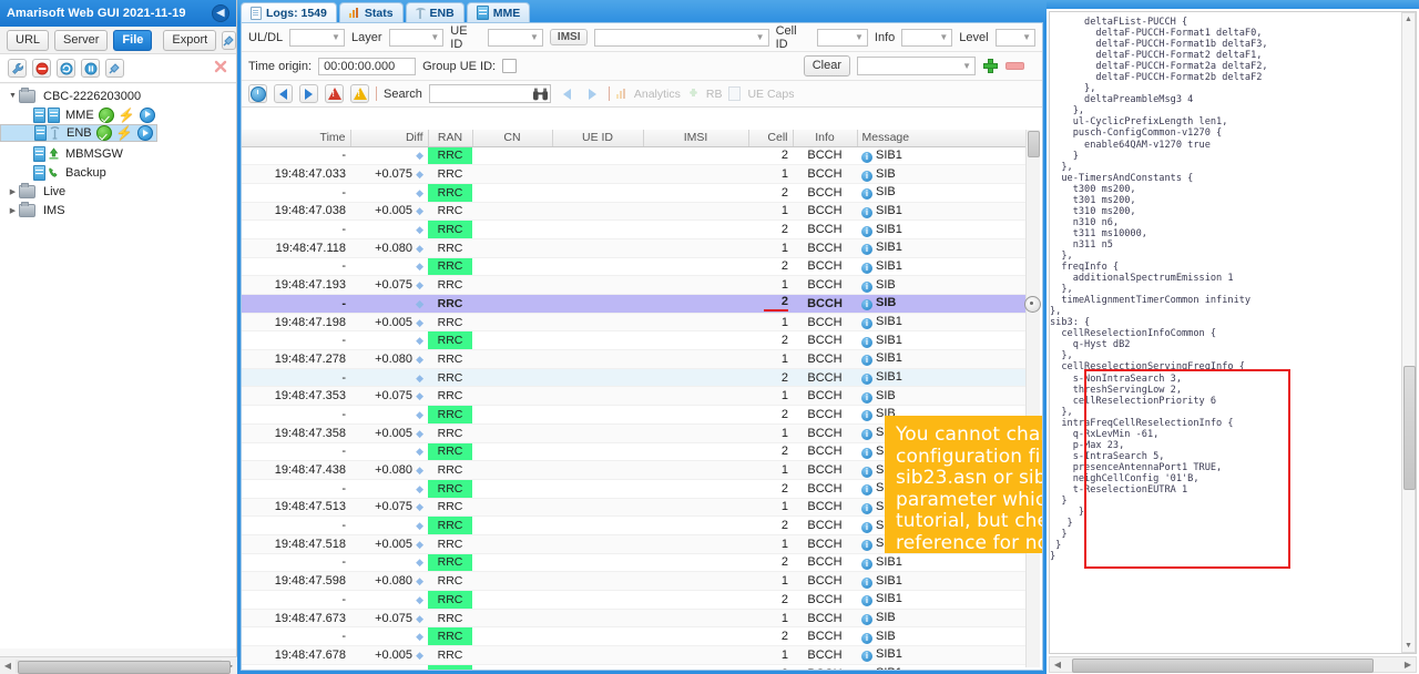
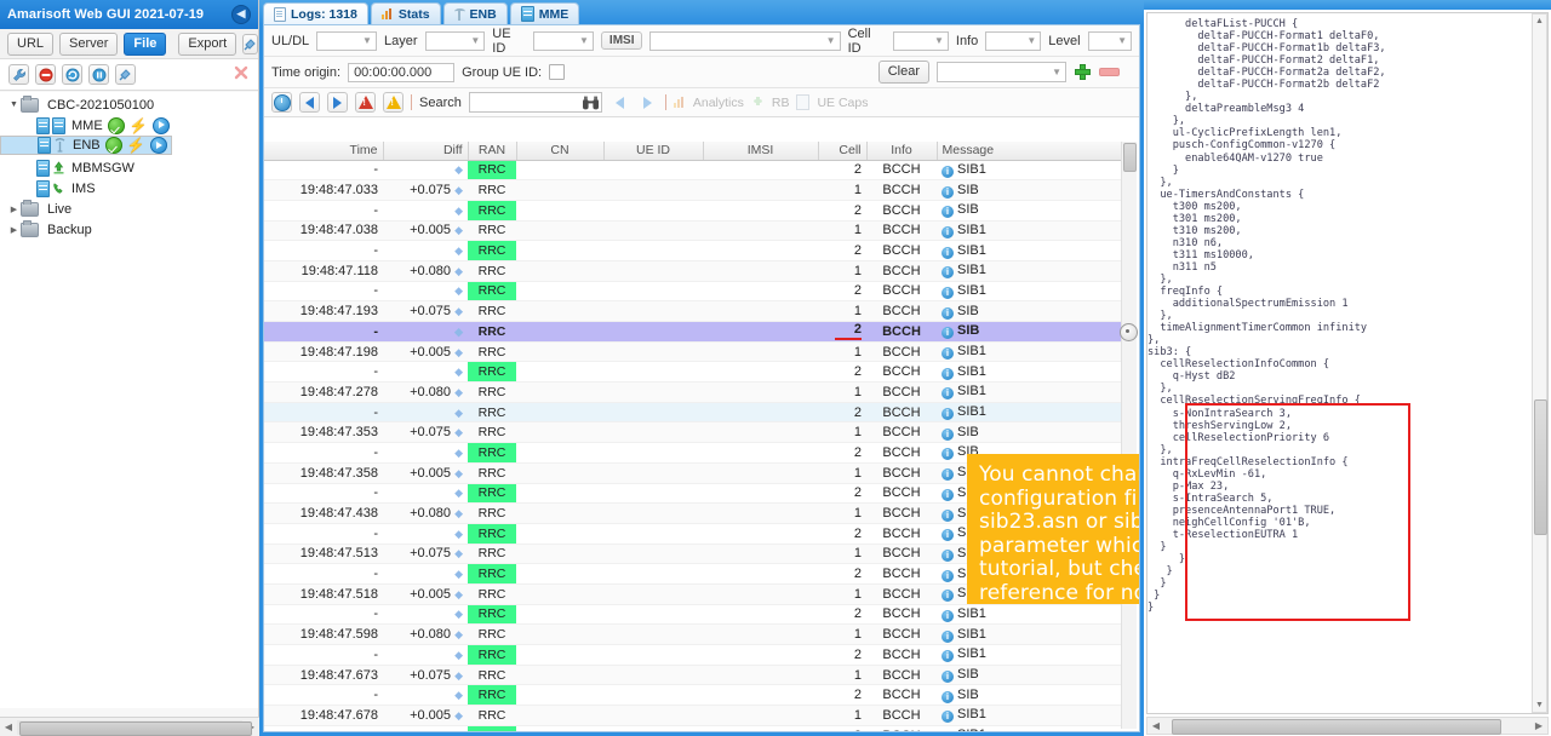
- Amarisoft Web GUI 2021-11-19
+ Amarisoft Web GUI 2021-07-19
  ◀
  URL
  Server
  File
  Export
- CBC-2226203000
+ CBC-2021050100
  MME
  ⚡
  ENB
  ⚡
  MBMSGW
- Backup
+ IMS
  Live
- IMS
+ Backup
  ◀
- Logs: 1549
+ Logs: 1318
  Stats
  ENB
  MME
  UL/DL
  ▼
  Layer
  ▼
  UE ID
  ▼
  IMSI
  ▼
  Cell ID
  ▼
  Info
  ▼
  Level
  ▼
  Time origin:
  00:00:00.000
  Group UE ID:
  Clear
  ▼
  Search
  Analytics
  RB
  UE Caps
  Time	Diff	RAN	CN	UE ID	IMSI	Cell	Info	Message
  -	◆	RRC				2	BCCH	i SIB1
  19:48:47.033	+0.075 ◆	RRC				1	BCCH	i SIB
  -	◆	RRC				2	BCCH	i SIB
  19:48:47.038	+0.005 ◆	RRC				1	BCCH	i SIB1
  -	◆	RRC				2	BCCH	i SIB1
  19:48:47.118	+0.080 ◆	RRC				1	BCCH	i SIB1
  -	◆	RRC				2	BCCH	i SIB1
  19:48:47.193	+0.075 ◆	RRC				1	BCCH	i SIB
  -	◆	RRC				2	BCCH	i SIB
  19:48:47.198	+0.005 ◆	RRC				1	BCCH	i SIB1
  -	◆	RRC				2	BCCH	i SIB1
  19:48:47.278	+0.080 ◆	RRC				1	BCCH	i SIB1
  -	◆	RRC				2	BCCH	i SIB1
  19:48:47.353	+0.075 ◆	RRC				1	BCCH	i SIB
  -	◆	RRC				2	BCCH	i SIB
  19:48:47.358	+0.005 ◆	RRC				1	BCCH	i S
  -	◆	RRC				2	BCCH	i S
  19:48:47.438	+0.080 ◆	RRC				1	BCCH	i S
  -	◆	RRC				2	BCCH	i S
  19:48:47.513	+0.075 ◆	RRC				1	BCCH	i S
  -	◆	RRC				2	BCCH	i S
  19:48:47.518	+0.005 ◆	RRC				1	BCCH	i S
  -	◆	RRC				2	BCCH	i SIB1
  19:48:47.598	+0.080 ◆	RRC				1	BCCH	i SIB1
  -	◆	RRC				2	BCCH	i SIB1
  19:48:47.673	+0.075 ◆	RRC				1	BCCH	i SIB
  -	◆	RRC				2	BCCH	i SIB
  19:48:47.678	+0.005 ◆	RRC				1	BCCH	i SIB1
  deltaFList-PUCCH {
  deltaF-PUCCH-Format1 deltaF0,
  deltaF-PUCCH-Format1b deltaF3,
  deltaF-PUCCH-Format2 deltaF1,
  deltaF-PUCCH-Format2a deltaF2,
  deltaF-PUCCH-Format2b deltaF2
  },
  deltaPreambleMsg3 4
  },
  ul-CyclicPrefixLength len1,
  pusch-ConfigCommon-v1270 {
  enable64QAM-v1270 true
  }
  },
  ue-TimersAndConstants {
  t300 ms200,
  t301 ms200,
  t310 ms200,
  n310 n6,
  t311 ms10000,
  n311 n5
  },
  freqInfo {
  additionalSpectrumEmission 1
  },
  timeAlignmentTimerCommon infinity
  },
  sib3: {
  cellReselectionInfoCommon {
  q-Hyst dB2
  },
  cellReselectionServingFreqInfo {
  s-NonIntraSearch 3,
  threshServingLow 2,
  cellReselectionPriority 6
  },
  intraFreqCellReselectionInfo {
  q-RxLevMin -61,
  p-Max 23,
  s-IntraSearch 5,
  presenceAntennaPort1 TRUE,
  neighCellConfig '01'B,
  t-ReselectionEUTRA 1
  }
  }
  }
  }
  }
  }
  ◀
  ▶
